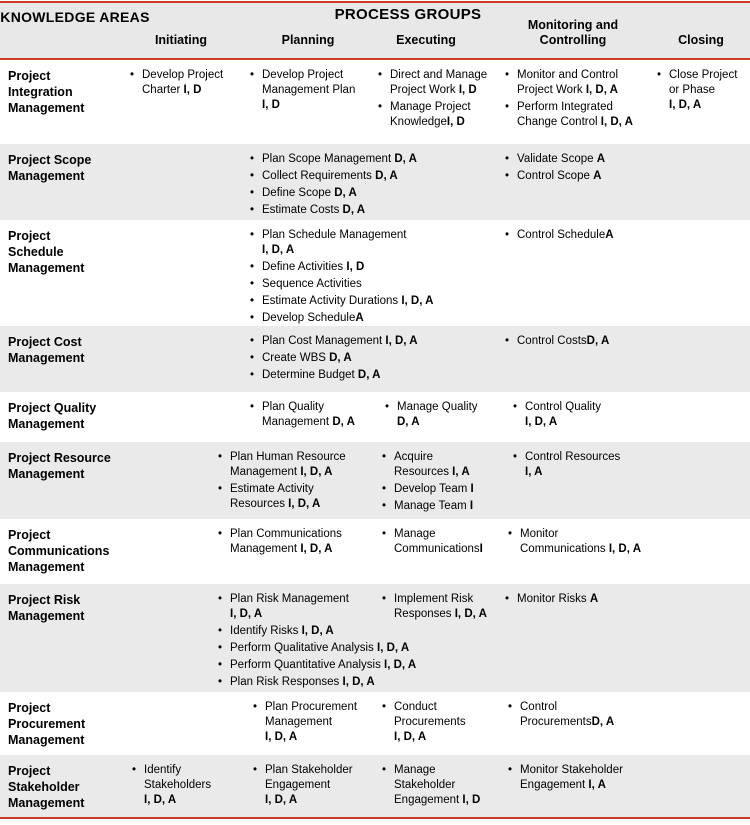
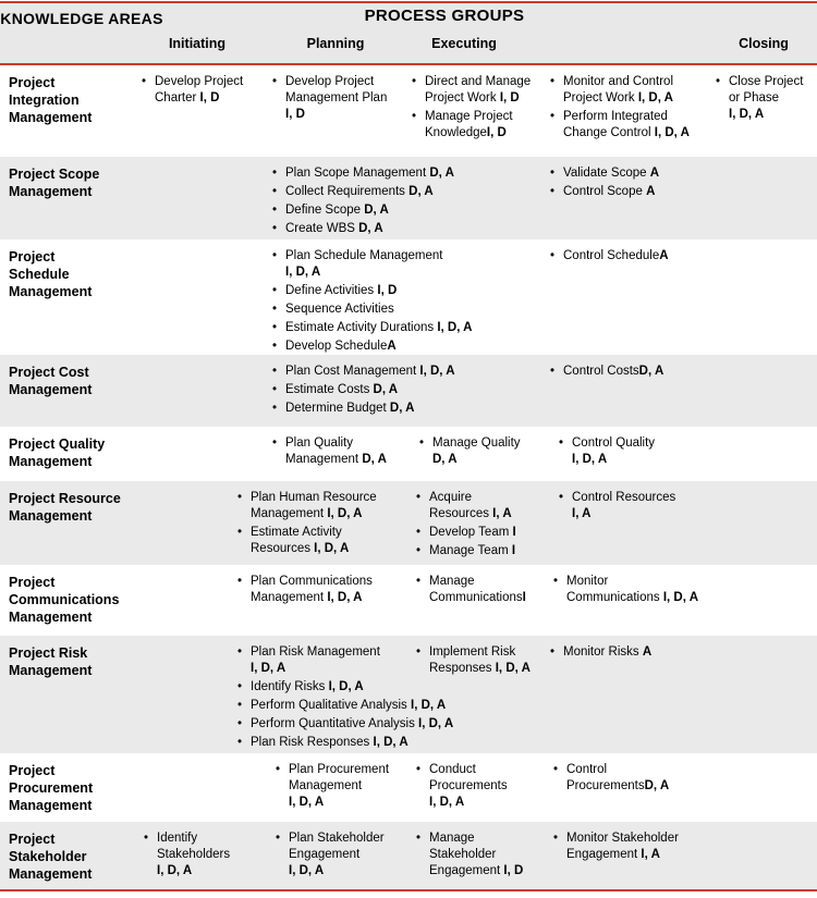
  KNOWLEDGE AREAS
  PROCESS GROUPS
  Initiating
  Planning
  Executing
- Monitoring and Controlling
  Closing
  Project
  Integration
  Management
  •
  Develop Project
  Charter I, D
  •
  Develop Project
  Management Plan
  I, D
  •
  Direct and Manage
  Project Work I, D
  •
  Manage Project
  KnowledgeI, D
  •
  Monitor and Control
  Project Work I, D, A
  •
  Perform Integrated
  Change Control I, D, A
  •
  Close Project
  or Phase
  I, D, A
  Project Scope
  Management
  •
  Plan Scope Management D, A
  •
  Collect Requirements D, A
  •
  Define Scope D, A
  •
- Estimate Costs D, A
+ Create WBS D, A
  •
  Validate Scope A
  •
  Control Scope A
  Project
  Schedule
  Management
  •
  Plan Schedule Management
  I, D, A
  •
  Define Activities I, D
  •
  Sequence Activities
  •
  Estimate Activity Durations I, D, A
  •
  Develop ScheduleA
  •
  Control ScheduleA
  Project Cost
  Management
  •
  Plan Cost Management I, D, A
  •
- Create WBS D, A
+ Estimate Costs D, A
  •
  Determine Budget D, A
  •
  Control CostsD, A
  Project Quality
  Management
  •
  Plan Quality
  Management D, A
  •
  Manage Quality
  D, A
  •
  Control Quality
  I, D, A
  Project Resource
  Management
  •
  Plan Human Resource
  Management I, D, A
  •
  Estimate Activity
  Resources I, D, A
  •
  Acquire
  Resources I, A
  •
  Develop Team I
  •
  Manage Team I
  •
  Control Resources
  I, A
  Project
  Communications
  Management
  •
  Plan Communications
  Management I, D, A
  •
  Manage
  CommunicationsI
  •
  Monitor
  Communications I, D, A
  Project Risk
  Management
  •
  Plan Risk Management
  I, D, A
  •
  Identify Risks I, D, A
  •
  Perform Qualitative Analysis I, D, A
  •
  Perform Quantitative Analysis I, D, A
  •
  Plan Risk Responses I, D, A
  •
  Implement Risk
  Responses I, D, A
  •
  Monitor Risks A
  Project
  Procurement
  Management
  •
  Plan Procurement
  Management
  I, D, A
  •
  Conduct
  Procurements
  I, D, A
  •
  Control
  ProcurementsD, A
  Project
  Stakeholder
  Management
  •
  Identify
  Stakeholders
  I, D, A
  •
  Plan Stakeholder
  Engagement
  I, D, A
  •
  Manage
  Stakeholder
  Engagement I, D
  •
  Monitor Stakeholder
  Engagement I, A
